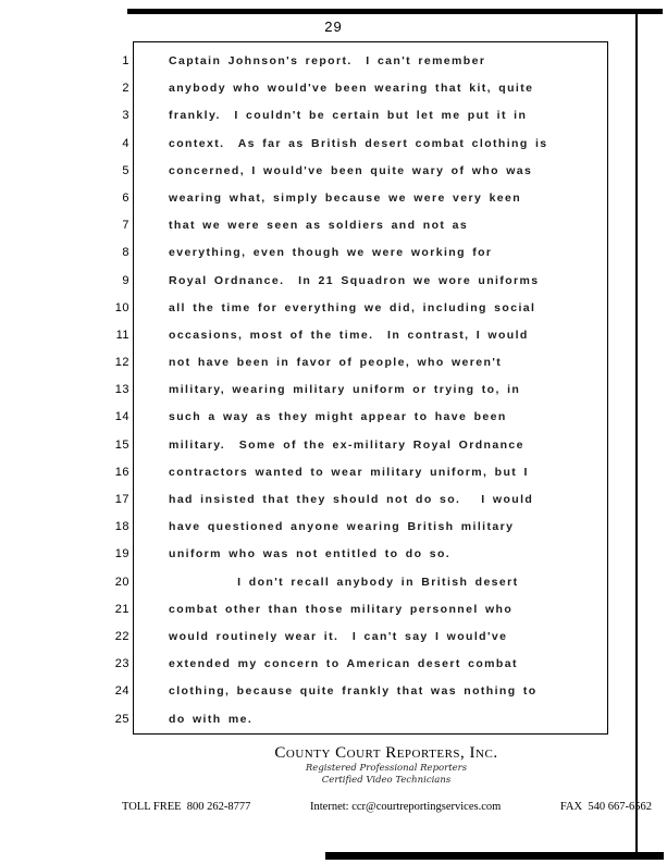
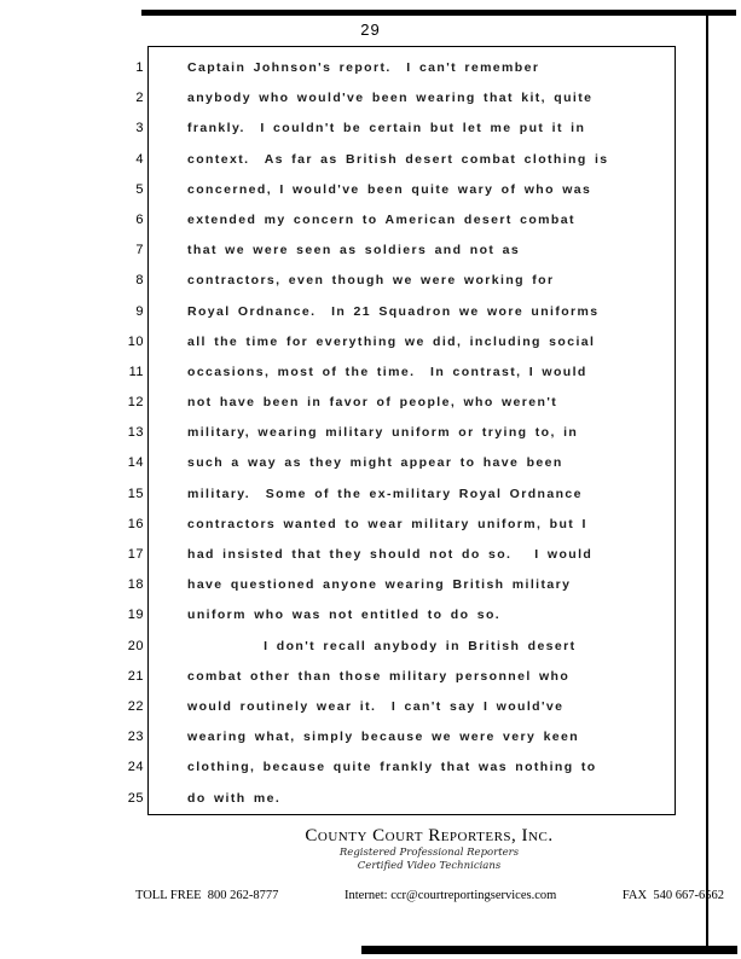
  29
  1
  Captain Johnson's report. I can't remember
  2
  anybody who would've been wearing that kit, quite
  3
  frankly. I couldn't be certain but let me put it in
  4
  context. As far as British desert combat clothing is
  5
  concerned, I would've been quite wary of who was
  6
- wearing what, simply because we were very keen
+ extended my concern to American desert combat
  7
  that we were seen as soldiers and not as
  8
- everything, even though we were working for
+ contractors, even though we were working for
  9
  Royal Ordnance. In 21 Squadron we wore uniforms
  10
  all the time for everything we did, including social
  11
  occasions, most of the time. In contrast, I would
  12
  not have been in favor of people, who weren't
  13
  military, wearing military uniform or trying to, in
  14
  such a way as they might appear to have been
  15
  military. Some of the ex-military Royal Ordnance
  16
  contractors wanted to wear military uniform, but I
  17
  had insisted that they should not do so. I would
  18
  have questioned anyone wearing British military
  19
  uniform who was not entitled to do so.
  20
  I don't recall anybody in British desert
  21
  combat other than those military personnel who
  22
  would routinely wear it. I can't say I would've
  23
- extended my concern to American desert combat
+ wearing what, simply because we were very keen
  24
  clothing, because quite frankly that was nothing to
  25
  do with me.
  County Court Reporters, Inc.
  Registered Professional Reporters
  Certified Video Technicians
  TOLL FREE 800 262-8777
  Internet: ccr@courtreportingservices.com
  FAX 540 667-6562
